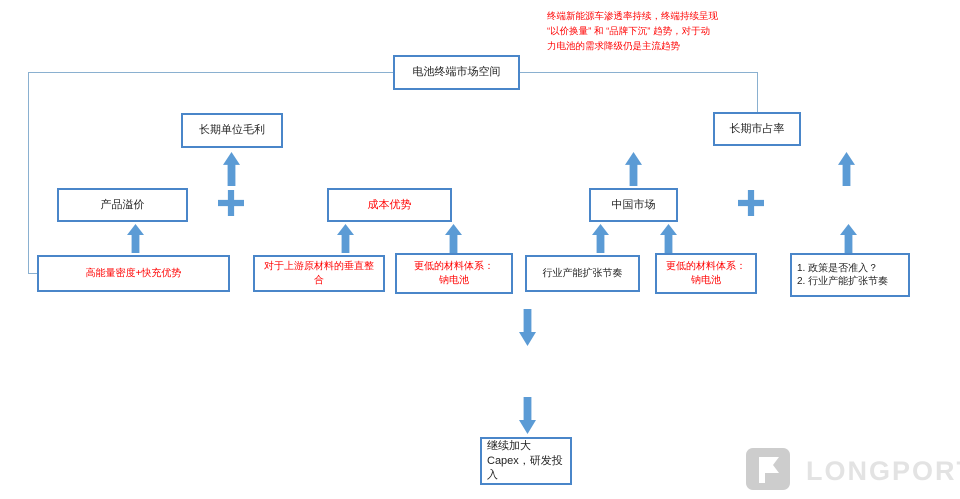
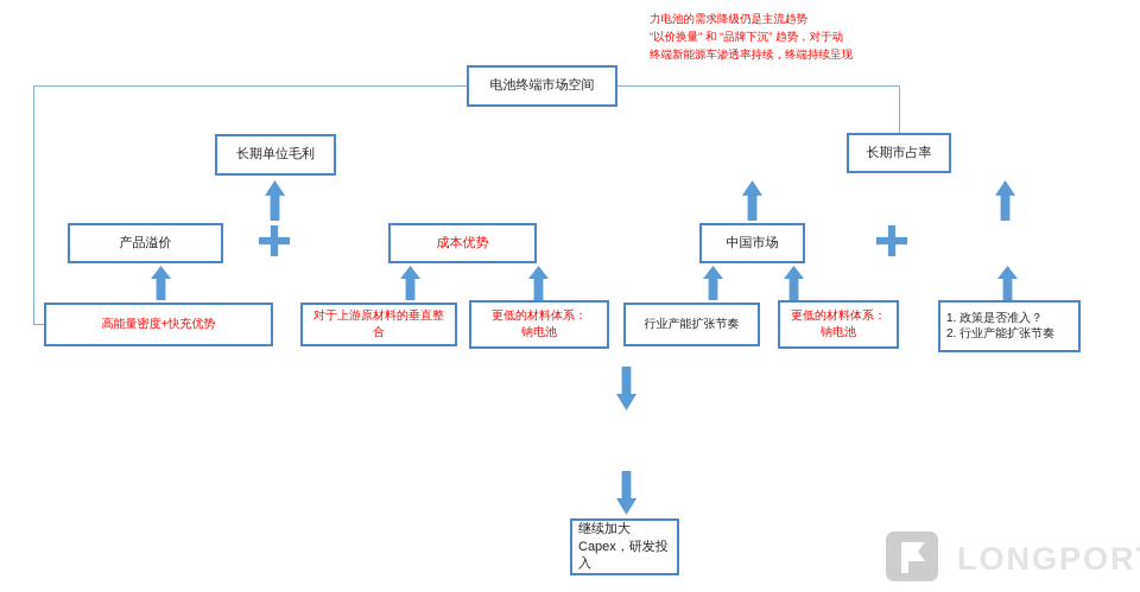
  电池终端市场空间
  长期单位毛利
  长期市占率
  产品溢价
  成本优势
  中国市场
  高能量密度+快充优势
  对于上游原材料的垂直整合
  更低的材料体系：
  钠电池
  行业产能扩张节奏
  更低的材料体系：
  钠电池
  1. 政策是否准入？
  2. 行业产能扩张节奏
  继续加大Capex，研发投入
- 终端新能源车渗透率持续，终端持续呈现
+ 力电池的需求降级仍是主流趋势
  “以价换量” 和 “品牌下沉” 趋势，对于动
- 力电池的需求降级仍是主流趋势
+ 终端新能源车渗透率持续，终端持续呈现
  LONGPOR
